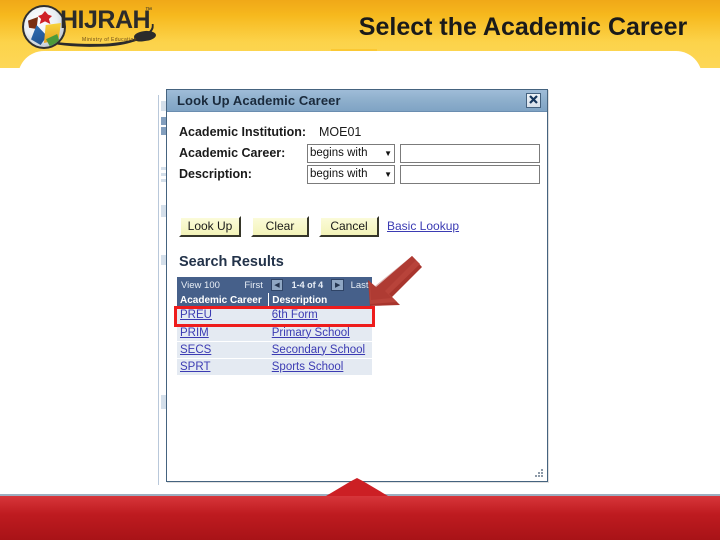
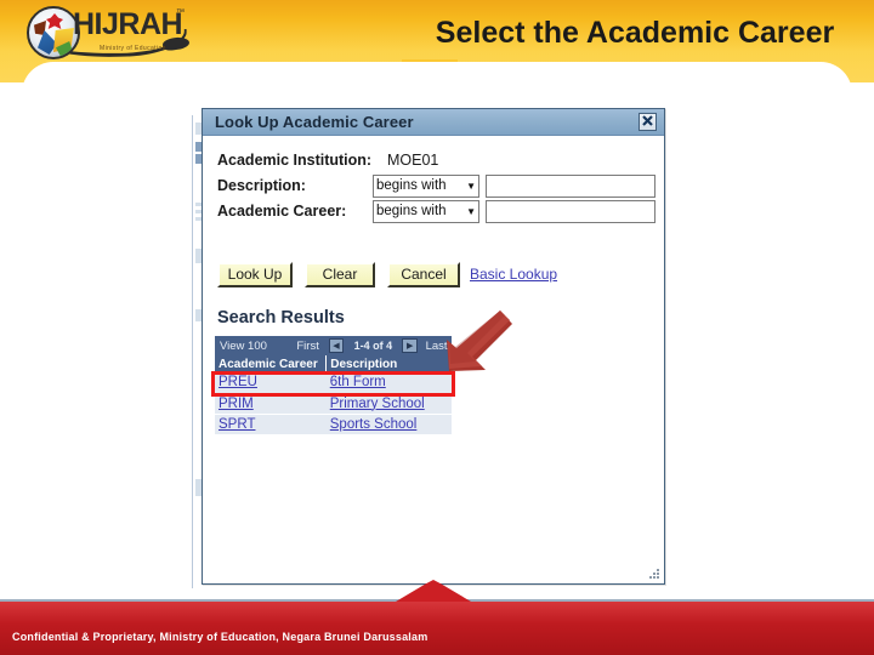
  HIJRAH
  Select the Academic Career
  Look Up Academic Career
  Academic Institution:
  MOE01
- Academic Career:
+ Description:
  begins with
  ▼
- Description:
+ Academic Career:
  begins with
  ▼
  Look Up
  Clear
  Cancel
  Basic Lookup
  Search Results
  View 100
  First
  1-4 of 4
  Last
  Academic Career	Description
  PREU	6th Form
  PRIM	Primary School
- SECS	Secondary School
  SPRT	Sports School
+ Confidential & Proprietary, Ministry of Education, Negara Brunei Darussalam
